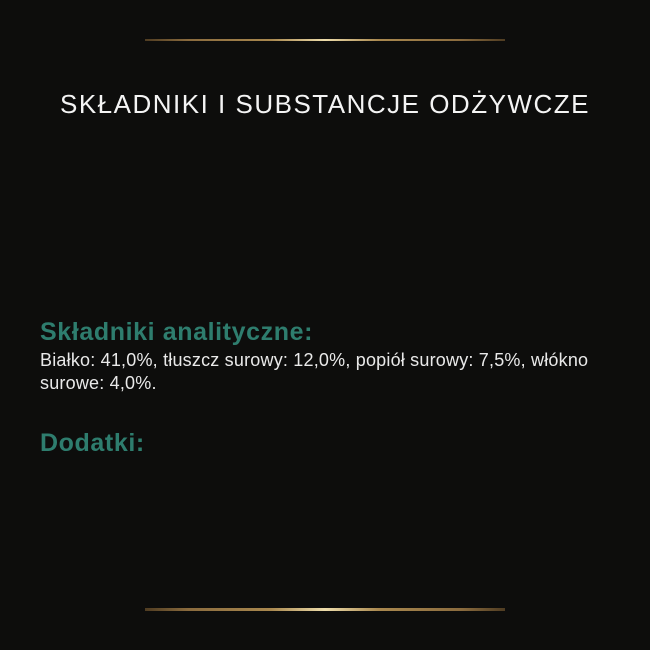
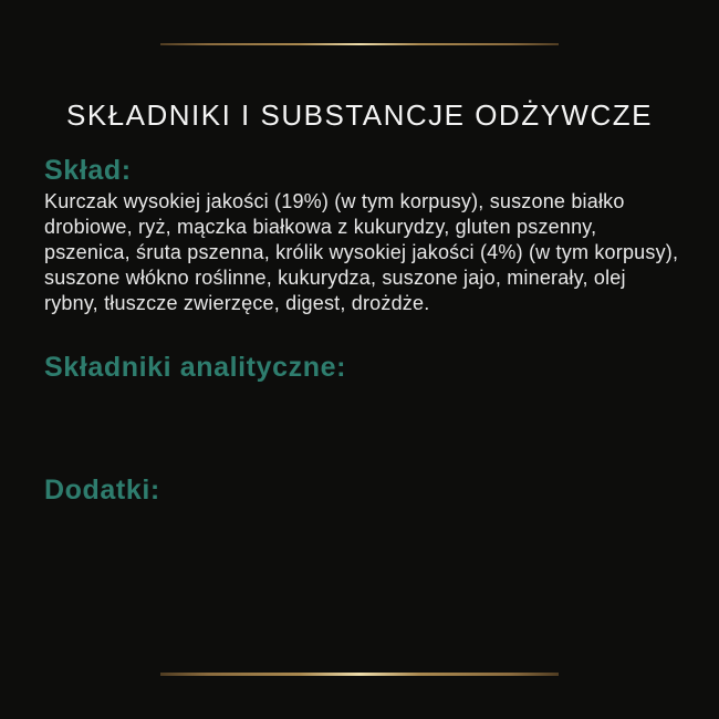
  SKŁADNIKI I SUBSTANCJE ODŻYWCZE
+ Skład:
+ Kurczak wysokiej jakości (19%) (w tym korpusy), suszone białko drobiowe, ryż, mączka białkowa z kukurydzy, gluten pszenny, pszenica, śruta pszenna, królik wysokiej jakości (4%) (w tym korpusy), suszone włókno roślinne, kukurydza, suszone jajo, minerały, olej rybny, tłuszcze zwierzęce, digest, drożdże.
  Składniki analityczne:
- Białko: 41,0%, tłuszcz surowy: 12,0%, popiół surowy: 7,5%, włókno surowe: 4,0%.
  Dodatki:
